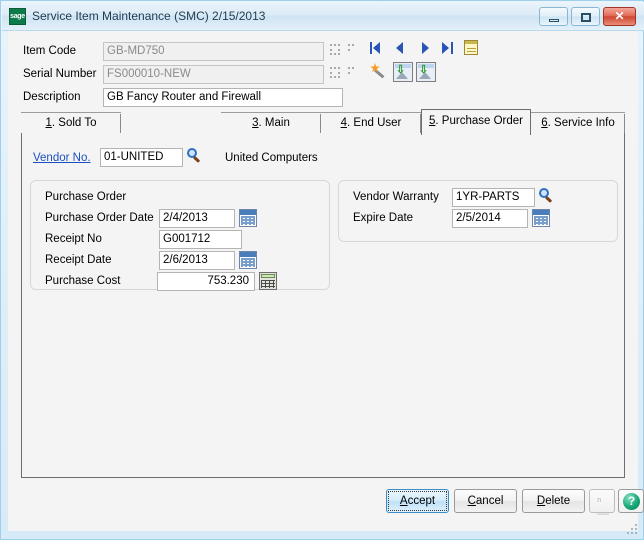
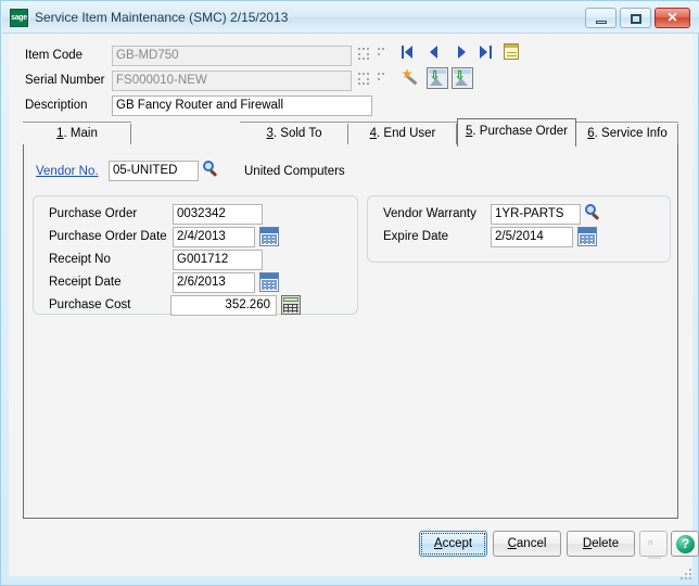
  Service Item Maintenance (SMC) 2/15/2013
  ✕
  Item Code
  GB-MD750
  Serial Number
  FS000010-NEW
  Description
  GB Fancy Router and Firewall
  ⇩
  ⇩
- 1. Sold To
+ 1. Main
- 3. Main
+ 3. Sold To
  4. End User
  5. Purchase Order
  6. Service Info
  Vendor No.
- 01-UNITED
+ 05-UNITED
  United Computers
  Purchase Order
+ 0032342
  Purchase Order Date
  2/4/2013
  Receipt No
  G001712
  Receipt Date
  2/6/2013
  Purchase Cost
- 753.230
+ 352.260
  Vendor Warranty
  1YR-PARTS
  Expire Date
  2/5/2014
  Accept
  Cancel
  Delete
  ⁿ—
  ?
